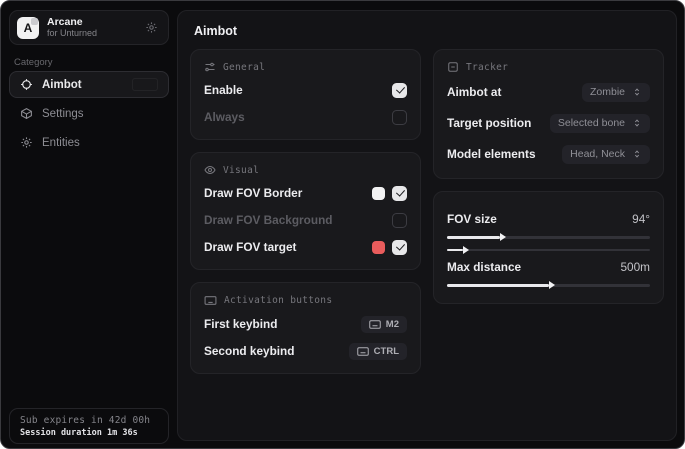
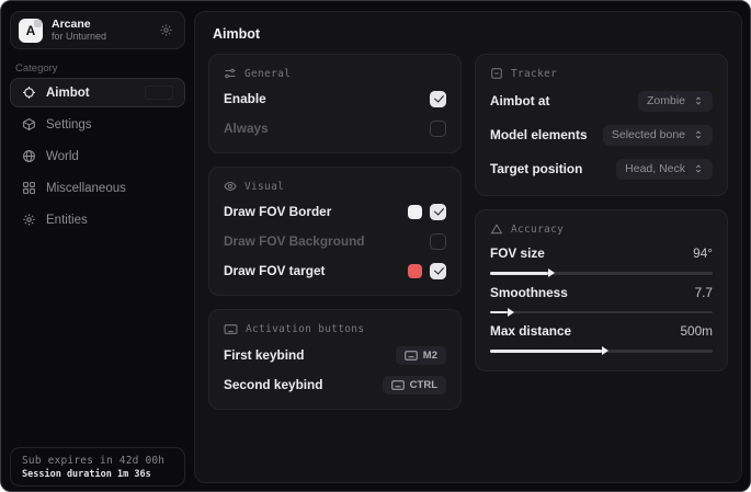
  A
  Arcane
  for Unturned
  Category
  Aimbot
  Settings
+ World
+ Miscellaneous
  Entities
  Sub expires in 42d 00h
  Session duration 1m 36s
  Aimbot
  General
  Enable
  Always
  Visual
  Draw FOV Border
  Draw FOV Background
  Draw FOV target
  Activation buttons
  First keybind
  M2
  Second keybind
  CTRL
  Tracker
  Aimbot at
  Zombie
- Target position
+ Model elements
  Selected bone
- Model elements
+ Target position
  Head, Neck
+ Accuracy
  FOV size
  94°
+ Smoothness
+ 7.7
  Max distance
  500m
